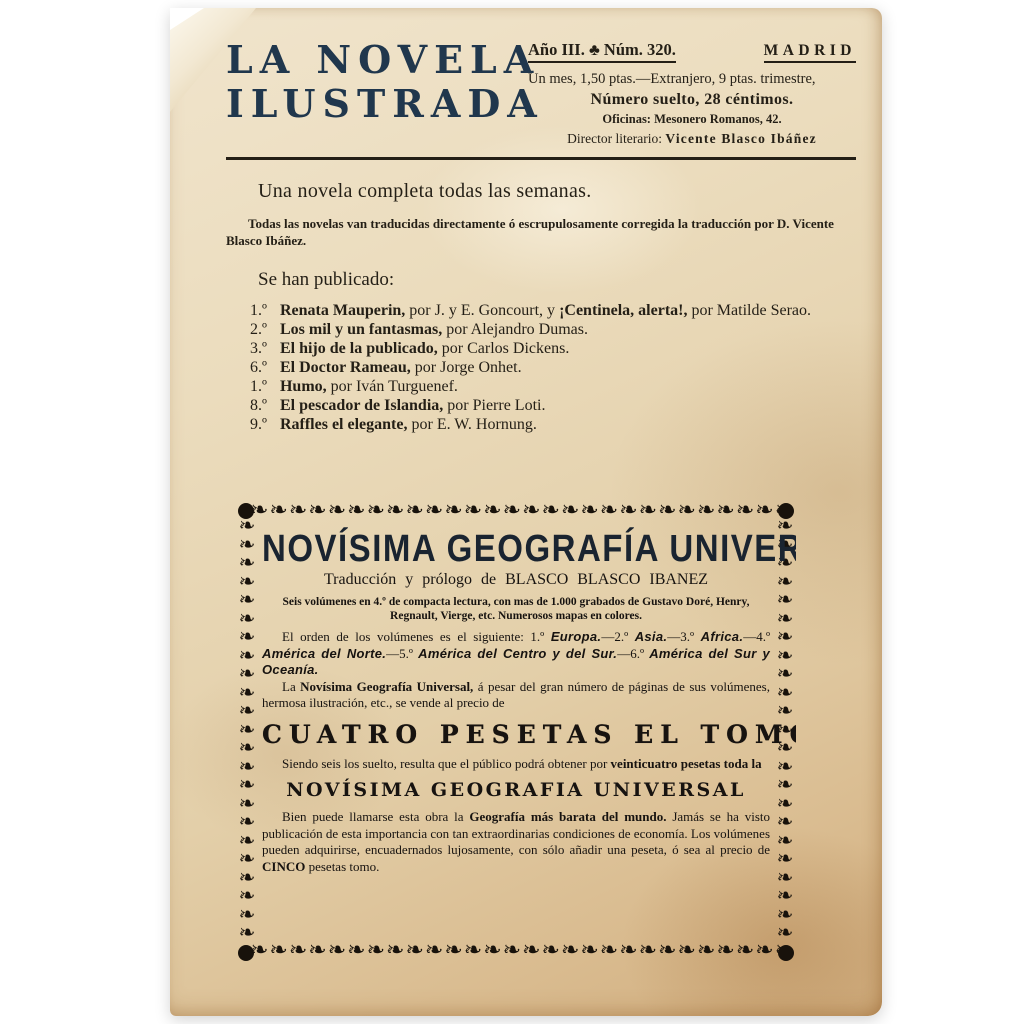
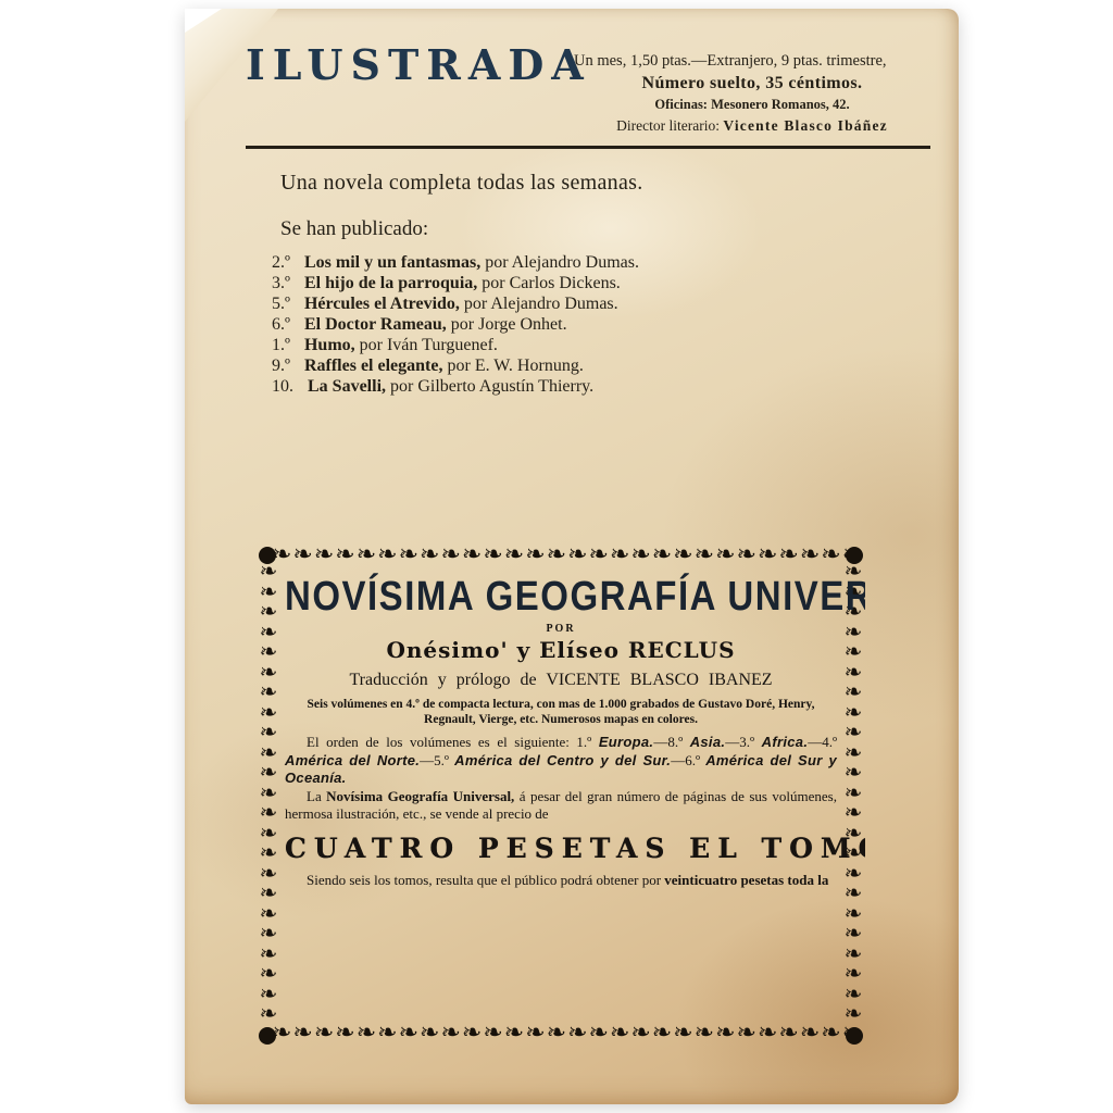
- LA NOVELA
  ILUSTRAD
- Año III. ♣ Núm. 320.
- MADRID
  Un mes, 1,50 ptas.—Extranjero, 9 ptas. trimestre,
- Número suelto, 28 céntimos.
+ Número suelto, 35 céntimos.
  Oficinas: Mesonero Romanos, 42.
  Director literario: Vicente Blasco Ibáñez
  Una novela completa todas las semanas.
- Todas las novelas van traducidas directamente ó escrupulosamente corregida la traducción por D. Vicente Blasco Ibáñez.
  Se han publicado:
- 1.º Renata Mauperin, por J. y E. Goncourt, y ¡Centinela, alerta!, por Matilde Serao.
  2.º Los mil y un fantasmas, por Alejandro Dumas.
- 3.º El hijo de la publicado, por Carlos Dickens.
+ 3.º El hijo de la parroquia, por Carlos Dickens.
+ 5.º Hércules el Atrevido, por Alejandro Dumas.
  6.º El Doctor Rameau, por Jorge Onhet.
  1.º Humo, por Iván Turguenef.
- 8.º El pescador de Islandia, por Pierre Loti.
  9.º Raffles el elegante, por E. W. Hornung.
+ 10. La Savelli, por Gilberto Agustín Thierry.
  ❧❧❧❧❧❧❧❧❧❧❧❧❧❧❧❧❧❧❧❧❧❧❧
  ❧❧❧❧❧❧❧❧❧❧❧❧❧❧❧❧❧❧❧❧❧❧❧
  NOVÍSIMA GEOGRAFÍA UNIVER
+ POR
+ Onésimo' y Elíseo RECLUS
- Traducción y prólogo de BLASCO BLASCO IBANEZ
+ Traducción y prólogo de VICENTE BLASCO IBANEZ
  Seis volúmenes en 4.º de compacta lectura, con mas de 1.000 grabados de Gustavo Doré, Henry, Regnault, Vierge, etc. Numerosos mapas en colores.
- El orden de los volúmenes es el siguiente: 1.º Europa.—2.º Asia.—3.º Africa.—4.º América del Norte.—5.º América del Centro y del Sur.—6.º América del Sur y Oceanía.
+ El orden de los volúmenes es el siguiente: 1.º Europa.—8.º Asia.—3.º Africa.—4.º América del Norte.—5.º América del Centro y del Sur.—6.º América del Sur y Oceanía.
  La Novísima Geografía Universal, á pesar del gran número de páginas de sus volúmenes, hermosa ilustración, etc., se vende al precio de
  CUATRO PESETAS EL TOM
- Siendo seis los suelto, resulta que el público podrá obtener por veinticuatro pesetas toda la
+ Siendo seis los tomos, resulta que el público podrá obtener por veinticuatro pesetas toda la
- NOVÍSIMA GEOGRAFIA UNIVERSAL
- Bien puede llamarse esta obra la Geografía más barata del mundo. Jamás se ha visto publicación de esta importancia con tan extraordinarias condiciones de economía. Los volúmenes pueden adquirirse, encuadernados lujosamente, con sólo añadir una peseta, ó sea al precio de CINCO pesetas tomo.
